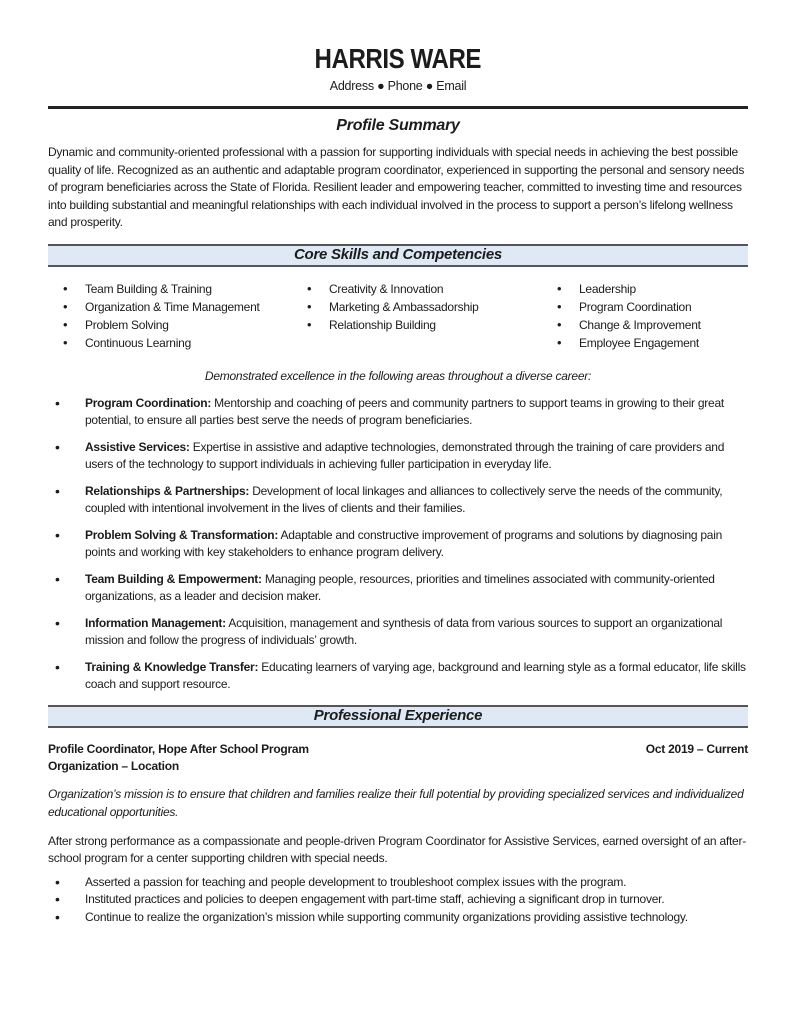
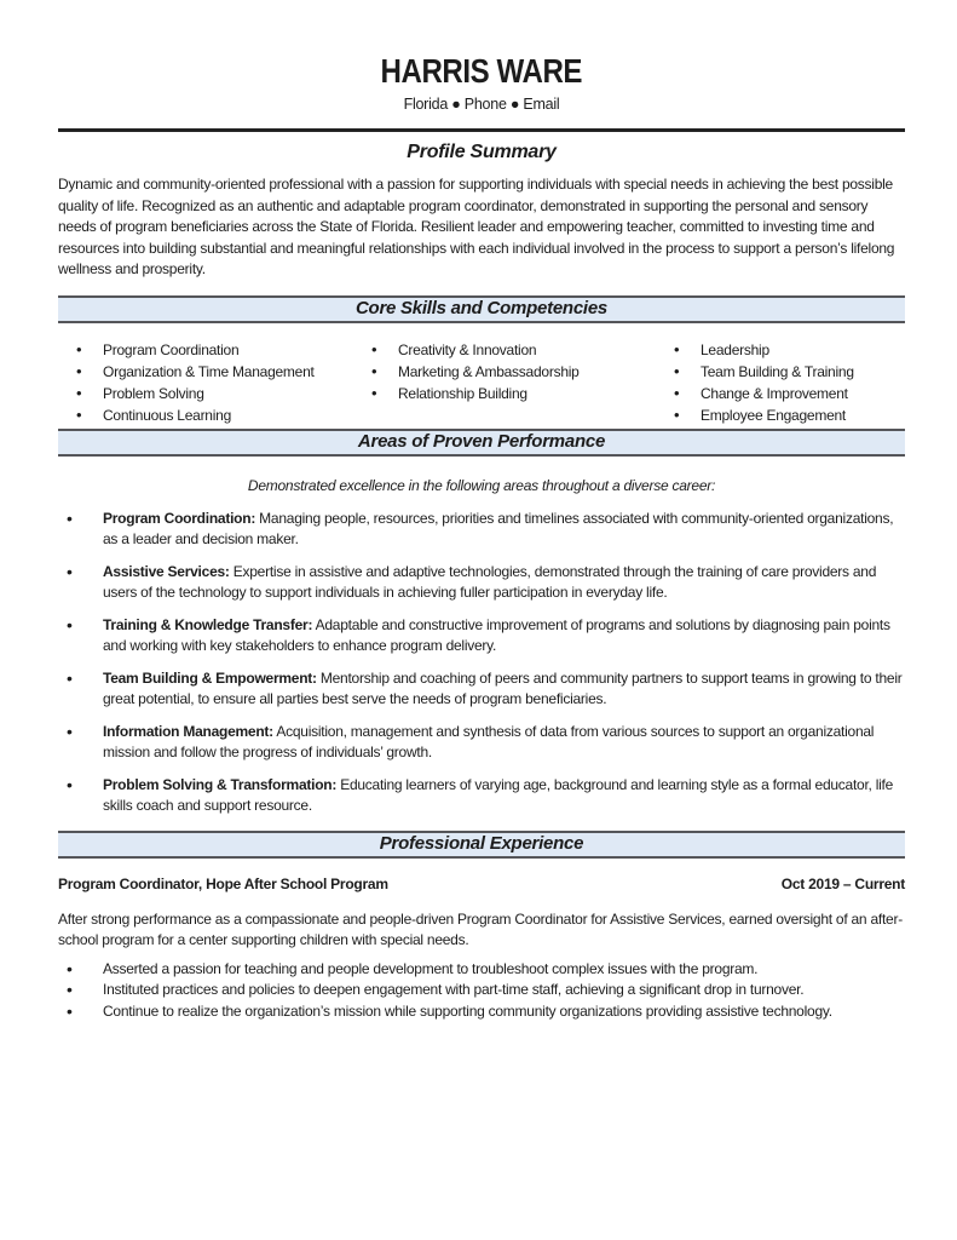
  HARRIS WARE
- Address ● Phone ● Email
+ Florida ● Phone ● Email
  Profile Summary
- Dynamic and community-oriented professional with a passion for supporting individuals with special needs in achieving the best possible quality of life. Recognized as an authentic and adaptable program coordinator, experienced in supporting the personal and sensory needs of program beneficiaries across the State of Florida. Resilient leader and empowering teacher, committed to investing time and resources into building substantial and meaningful relationships with each individual involved in the process to support a person’s lifelong wellness and prosperity.
+ Dynamic and community-oriented professional with a passion for supporting individuals with special needs in achieving the best possible quality of life. Recognized as an authentic and adaptable program coordinator, demonstrated in supporting the personal and sensory needs of program beneficiaries across the State of Florida. Resilient leader and empowering teacher, committed to investing time and resources into building substantial and meaningful relationships with each individual involved in the process to support a person’s lifelong wellness and prosperity.
  Core Skills and Competencies
- Team Building & Training
+ Program Coordination
  Organization & Time Management
  Problem Solving
  Continuous Learning
  Creativity & Innovation
  Marketing & Ambassadorship
  Relationship Building
  Leadership
- Program Coordination
+ Team Building & Training
  Change & Improvement
  Employee Engagement
+ Areas of Proven Performance
  Demonstrated excellence in the following areas throughout a diverse career:
- Program Coordination: Mentorship and coaching of peers and community partners to support teams in growing to their great potential, to ensure all parties best serve the needs of program beneficiaries.
+ Program Coordination: Managing people, resources, priorities and timelines associated with community-oriented organizations, as a leader and decision maker.
  Assistive Services: Expertise in assistive and adaptive technologies, demonstrated through the training of care providers and users of the technology to support individuals in achieving fuller participation in everyday life.
- Relationships & Partnerships: Development of local linkages and alliances to collectively serve the needs of the community, coupled with intentional involvement in the lives of clients and their families.
- Problem Solving & Transformation: Adaptable and constructive improvement of programs and solutions by diagnosing pain points and working with key stakeholders to enhance program delivery.
+ Training & Knowledge Transfer: Adaptable and constructive improvement of programs and solutions by diagnosing pain points and working with key stakeholders to enhance program delivery.
- Team Building & Empowerment: Managing people, resources, priorities and timelines associated with community-oriented organizations, as a leader and decision maker.
+ Team Building & Empowerment: Mentorship and coaching of peers and community partners to support teams in growing to their great potential, to ensure all parties best serve the needs of program beneficiaries.
  Information Management: Acquisition, management and synthesis of data from various sources to support an organizational mission and follow the progress of individuals’ growth.
- Training & Knowledge Transfer: Educating learners of varying age, background and learning style as a formal educator, life skills coach and support resource.
+ Problem Solving & Transformation: Educating learners of varying age, background and learning style as a formal educator, life skills coach and support resource.
  Professional Experience
- Profile Coordinator, Hope After School Program
+ Program Coordinator, Hope After School Program
- Organization – Location
  Oct 2019 – Current
- Organization’s mission is to ensure that children and families realize their full potential by providing specialized services and individualized educational opportunities.
  After strong performance as a compassionate and people-driven Program Coordinator for Assistive Services, earned oversight of an after-school program for a center supporting children with special needs.
  Asserted a passion for teaching and people development to troubleshoot complex issues with the program.
  Instituted practices and policies to deepen engagement with part-time staff, achieving a significant drop in turnover.
  Continue to realize the organization’s mission while supporting community organizations providing assistive technology.
